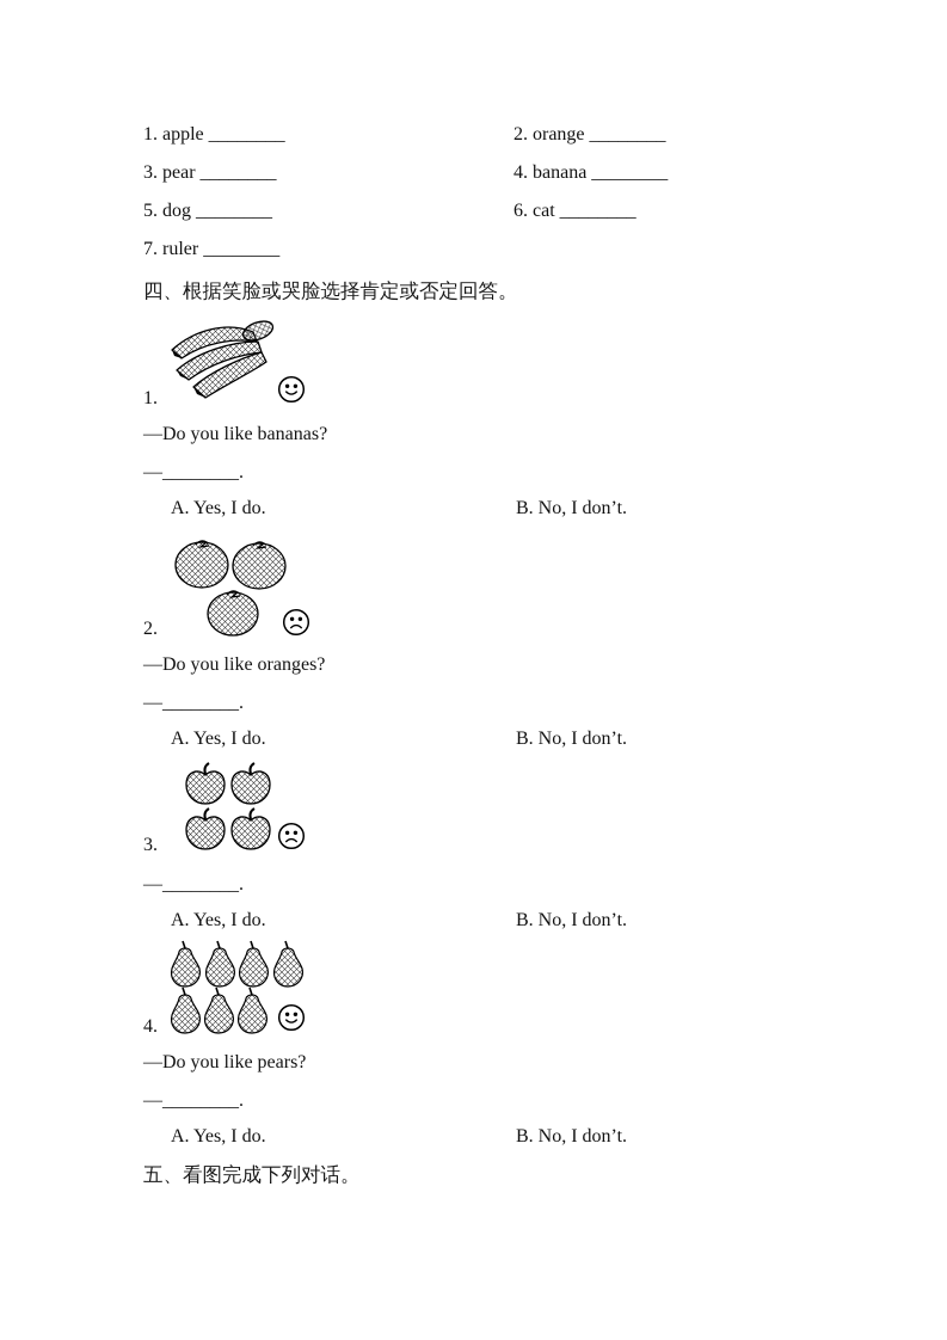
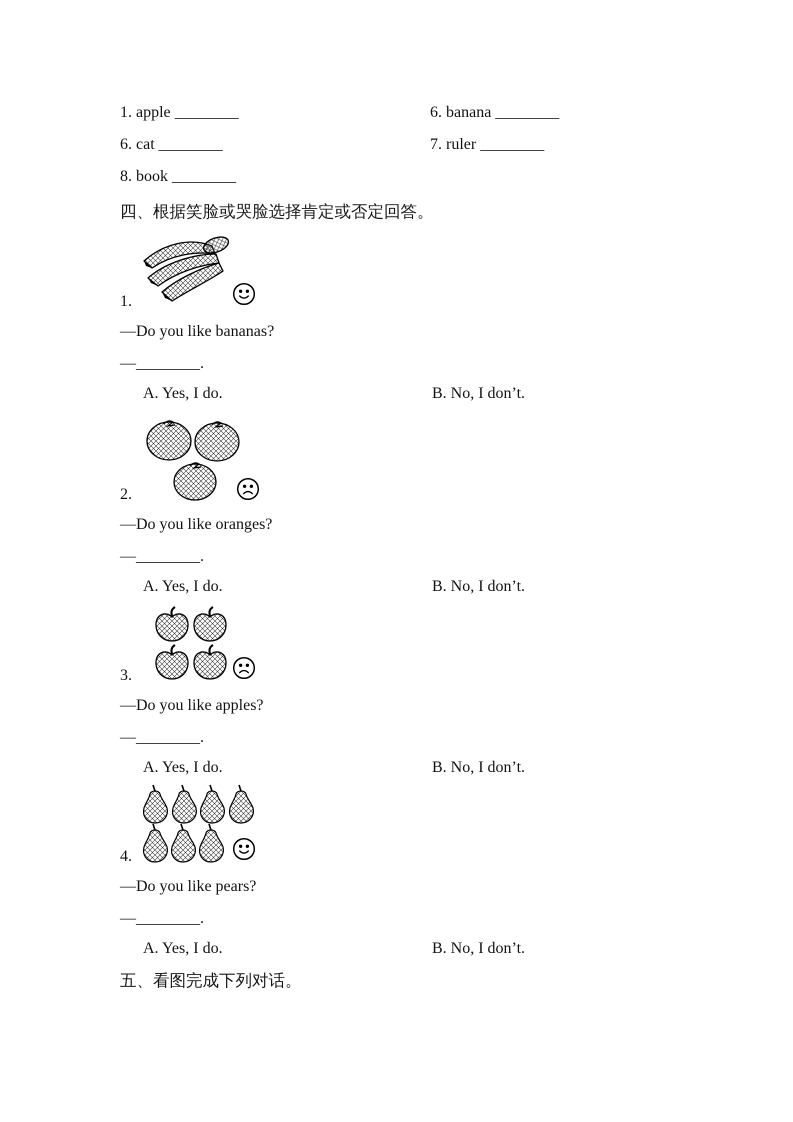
  1. apple ________
- 2. orange ________
- 3. pear ________
- 4. banana ________
+ 6. banana ________
- 5. dog ________
  6. cat ________
  7. ruler ________
+ 8. book ________
  四、根据笑脸或哭脸选择肯定或否定回答。
  1.
  —Do you like bananas?
  —________.
  A. Yes, I do.
  B. No, I don’t.
  2.
  —Do you like oranges?
  —________.
  A. Yes, I do.
  B. No, I don’t.
  3.
+ —Do you like apples?
  —________.
  A. Yes, I do.
  B. No, I don’t.
  4.
  —Do you like pears?
  —________.
  A. Yes, I do.
  B. No, I don’t.
  五、看图完成下列对话。
